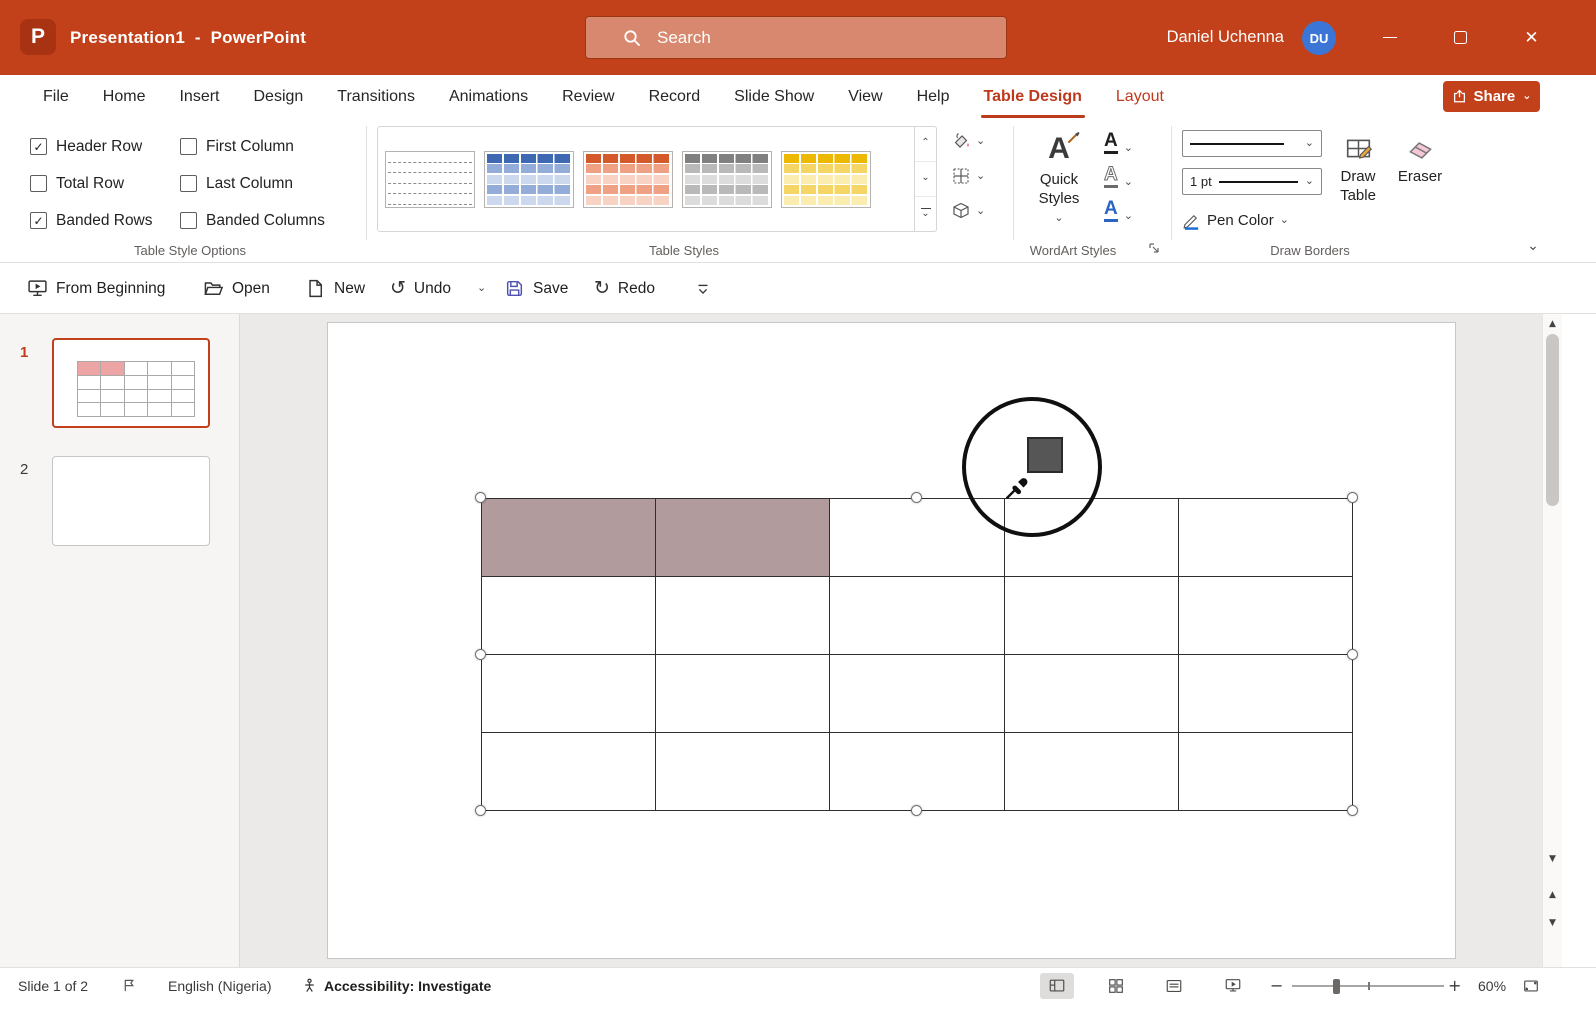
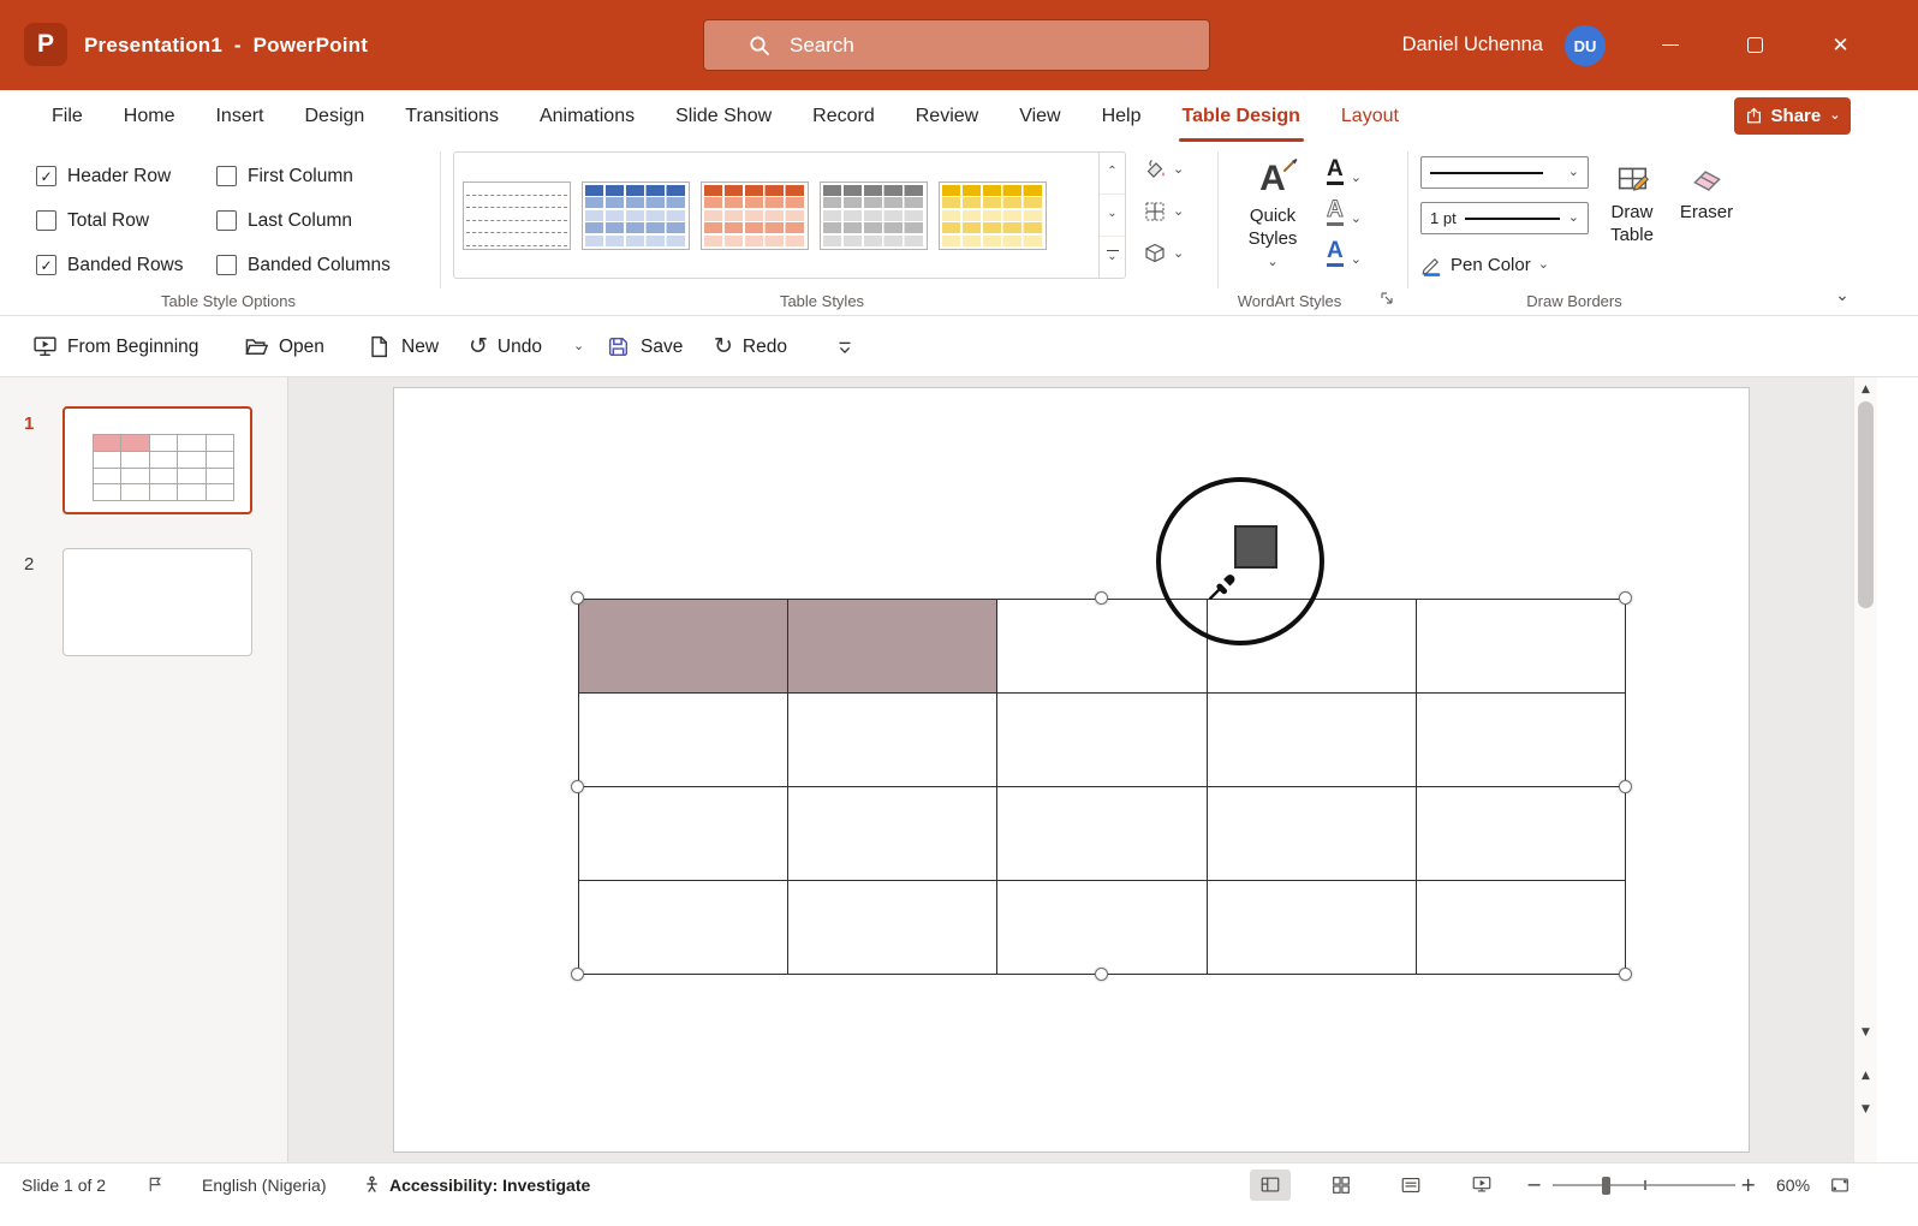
  P
  Presentation1 - PowerPoint
  Search
  Daniel Uchenna
  DU
  ✕
  File
  Home
  Insert
  Design
  Transitions
  Animations
- Review
+ Slide Show
  Record
- Slide Show
+ Review
  View
  Help
  Table Design
  Layout
  Share
  ⌄
  ✓
  Header Row
  Total Row
  ✓
  Banded Rows
  First Column
  Last Column
  Banded Columns
  Table Style Options
  ⌃
  ⌄
  ⌄
  Table Styles
  ⌄
  ⌄
  ⌄
  A
  Quick Styles ⌄
  A
  ⌄
  A
  ⌄
  A
  ⌄
  WordArt Styles
  ⌄
  1 pt
  ⌄
  Pen Color
  ⌄
  Draw Table
  Eraser
  Draw Borders
  ⌄
  From Beginning
  Open
  New
  ↺
  Undo
  ⌄
  Save
  ↻
  Redo
  1
  2
  ▲
  ▼
  ▲
  ▼
  Slide 1 of 2
  English (Nigeria)
  Accessibility: Investigate
  −
  +
  60%
